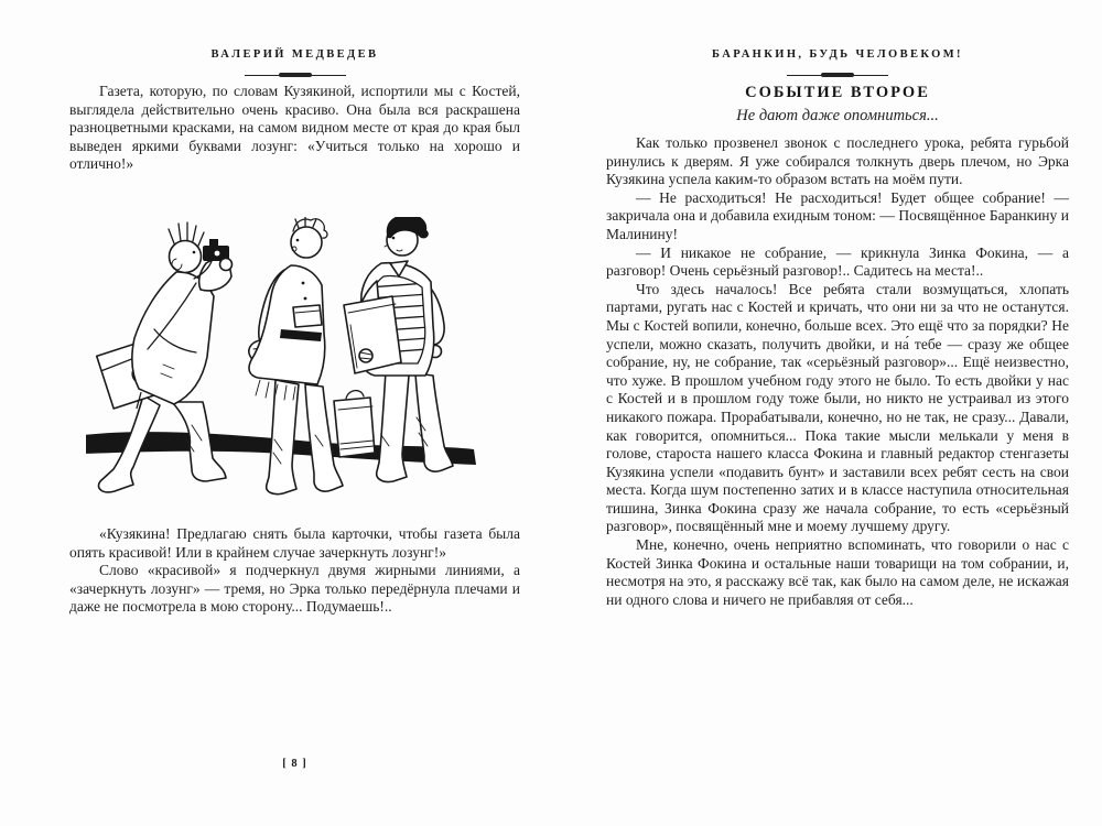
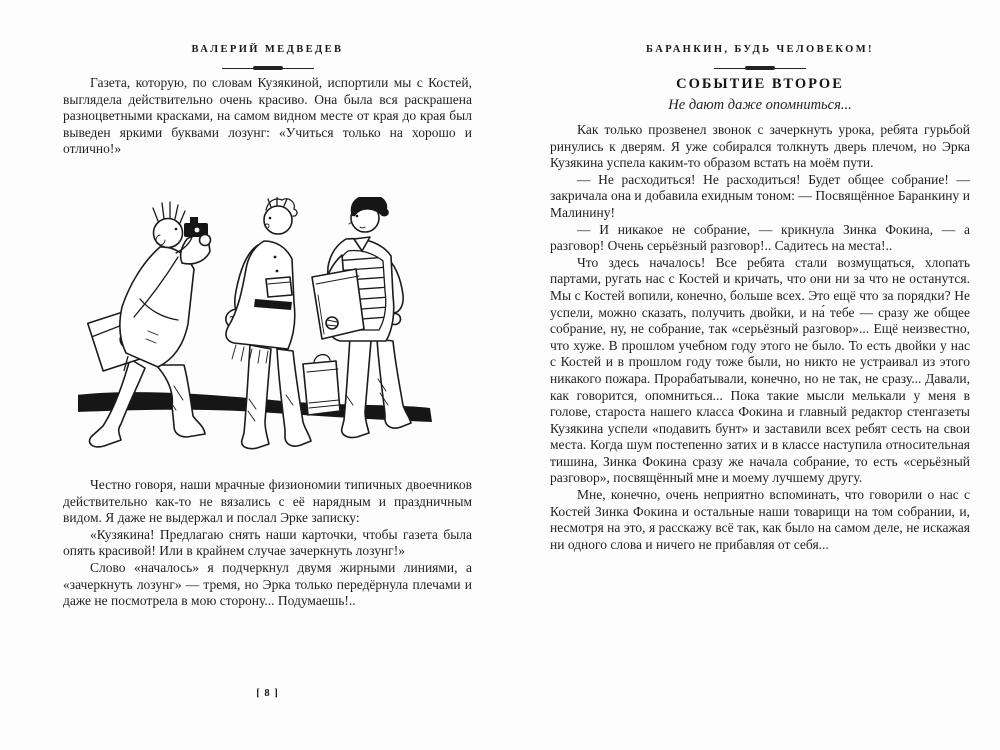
  ВАЛЕРИЙ МЕДВЕДЕВ
  Газета, которую, по словам Кузякиной, испортили мы с Костей, выглядела действительно очень красиво. Она была вся раскрашена разноцветными красками, на самом видном месте от края до края был выведен яркими буквами лозунг: «Учиться только на хорошо и отлично!»
+ Честно говоря, наши мрачные физиономии типичных двоечников действительно как-то не вязались с её нарядным и праздничным видом. Я даже не выдержал и послал Эрке записку:
- «Кузякина! Предлагаю снять была карточки, чтобы газета была опять красивой! Или в крайнем случае зачеркнуть лозунг!»
+ «Кузякина! Предлагаю снять наши карточки, чтобы газета была опять красивой! Или в крайнем случае зачеркнуть лозунг!»
- Слово «красивой» я подчеркнул двумя жирными линиями, а «зачеркнуть лозунг» — тремя, но Эрка только передёрнула плечами и даже не посмотрела в мою сторону... Подумаешь!..
+ Слово «началось» я подчеркнул двумя жирными линиями, а «зачеркнуть лозунг» — тремя, но Эрка только передёрнула плечами и даже не посмотрела в мою сторону... Подумаешь!..
  [ 8 ]
  БАРАНКИН, БУДЬ ЧЕЛОВЕКОМ!
  СОБЫТИЕ ВТОРОЕ
  Не дают даже опомниться...
- Как только прозвенел звонок с последнего урока, ребята гурьбой ринулись к дверям. Я уже собирался толкнуть дверь плечом, но Эрка Кузякина успела каким-то образом встать на моём пути.
+ Как только прозвенел звонок с зачеркнуть урока, ребята гурьбой ринулись к дверям. Я уже собирался толкнуть дверь плечом, но Эрка Кузякина успела каким-то образом встать на моём пути.
  — Не расходиться! Не расходиться! Будет общее собрание! — закричала она и добавила ехидным тоном: — Посвящённое Баранкину и Малинину!
  — И никакое не собрание, — крикнула Зинка Фокина, — а разговор! Очень серьёзный разговор!.. Садитесь на места!..
  Что здесь началось! Все ребята стали возмущаться, хлопать партами, ругать нас с Костей и кричать, что они ни за что не останутся. Мы с Костей вопили, конечно, больше всех. Это ещё что за порядки? Не успели, можно сказать, получить двойки, и на́ тебе — сразу же общее собрание, ну, не собрание, так «серьёзный разговор»... Ещё неизвестно, что хуже. В прошлом учебном году этого не было. То есть двойки у нас с Костей и в прошлом году тоже были, но никто не устраивал из этого никакого пожара. Прорабатывали, конечно, но не так, не сразу... Давали, как говорится, опомниться... Пока такие мысли мелькали у меня в голове, староста нашего класса Фокина и главный редактор стенгазеты Кузякина успели «подавить бунт» и заставили всех ребят сесть на свои места. Когда шум постепенно затих и в классе наступила относительная тишина, Зинка Фокина сразу же начала собрание, то есть «серьёзный разговор», посвящённый мне и моему лучшему другу.
  Мне, конечно, очень неприятно вспоминать, что говорили о нас с Костей Зинка Фокина и остальные наши товарищи на том собрании, и, несмотря на это, я расскажу всё так, как было на самом деле, не искажая ни одного слова и ничего не прибавляя от себя...
